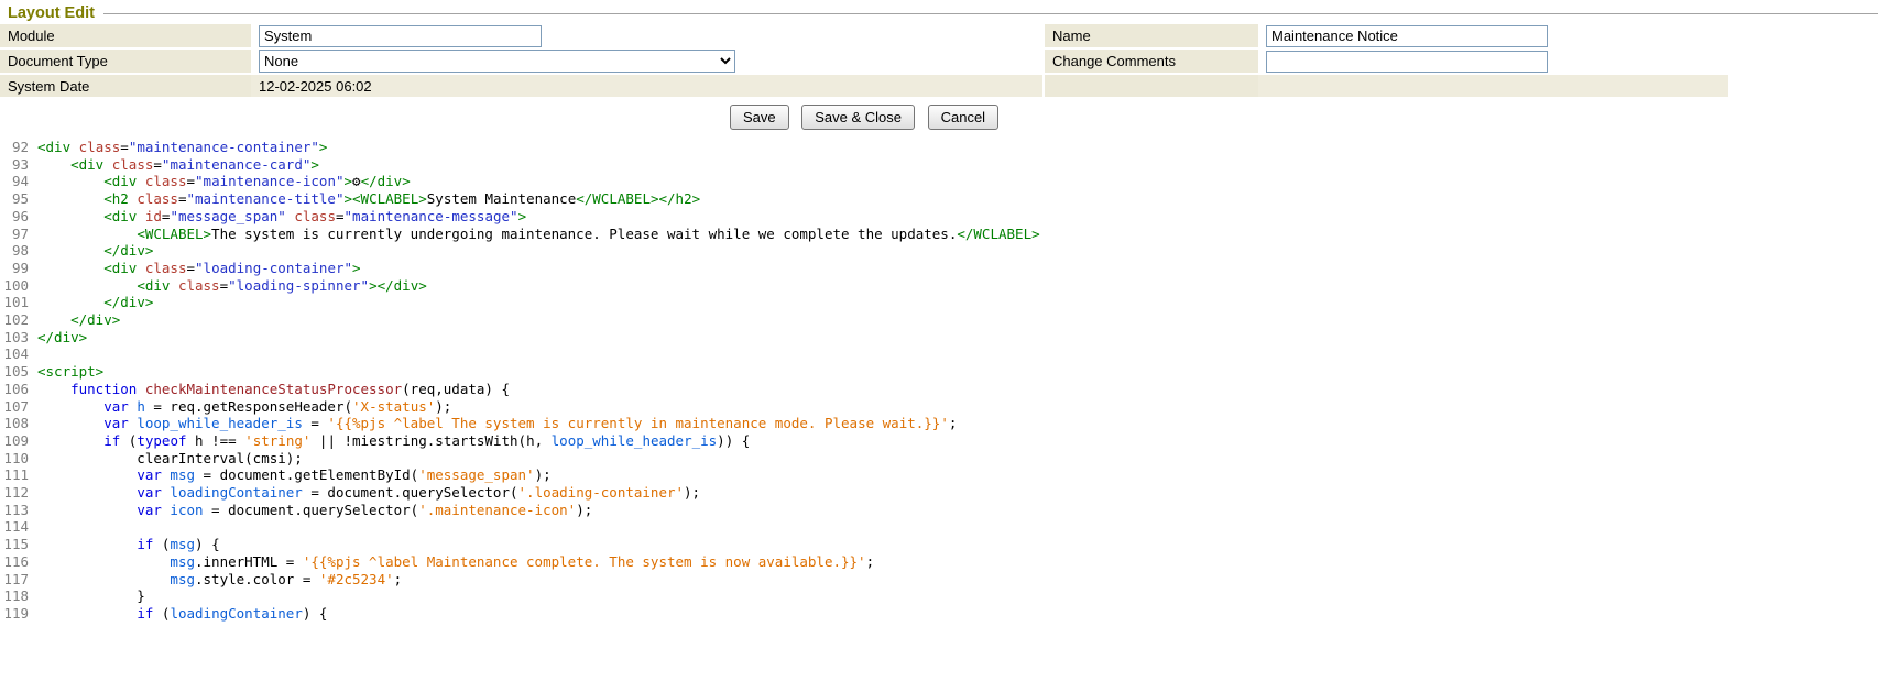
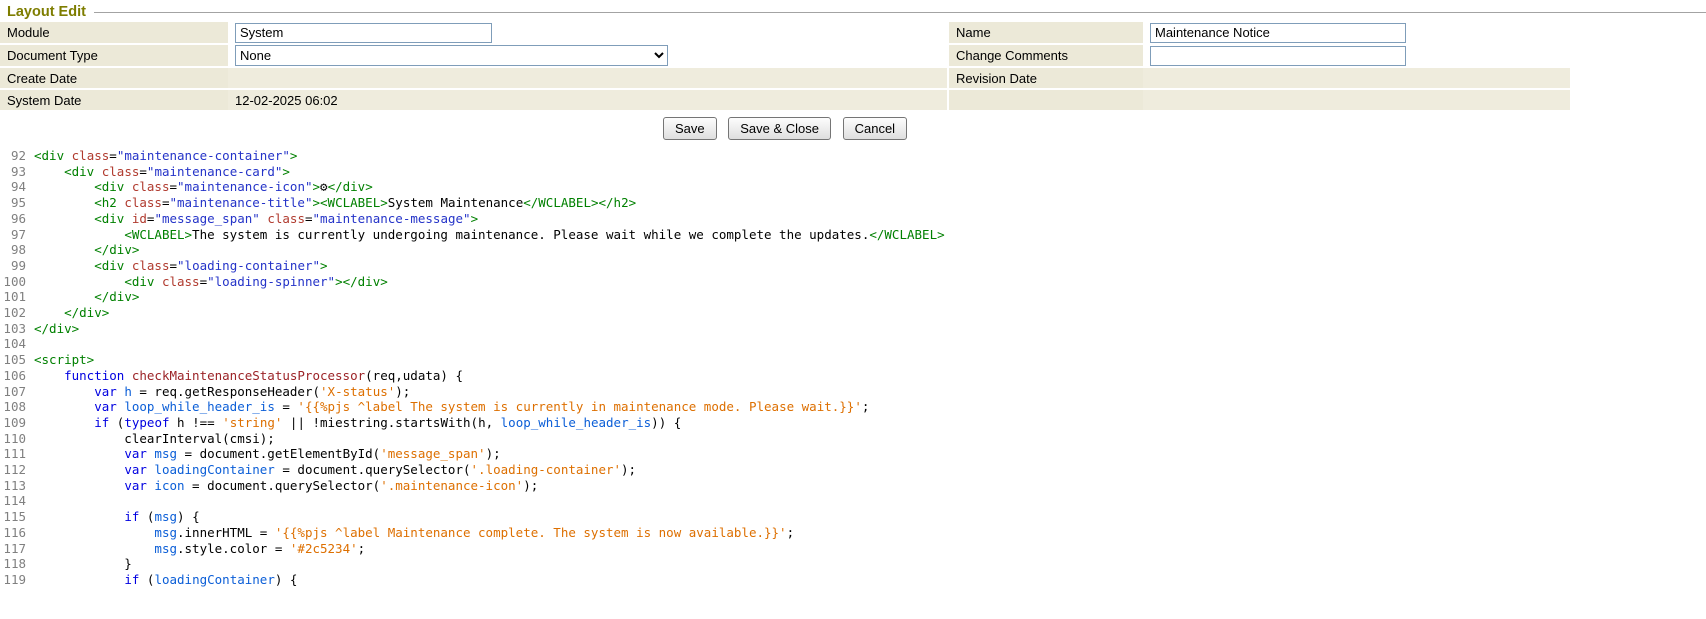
  Layout Edit
  Module	System	Name	Maintenance Notice
  Document Type	None	Change Comments
+ Create Date		Revision Date
  System Date	12-02-2025 06:02
  Save Save & Close Cancel
  92 <div class="maintenance-container">
  93 <div class="maintenance-card">
  94 <div class="maintenance-icon">⚙</div>
  95 <h2 class="maintenance-title"><WCLABEL>System Maintenance</WCLABEL></h2>
  96 <div id="message_span" class="maintenance-message">
  97 <WCLABEL>The system is currently undergoing maintenance. Please wait while we complete the updates.</WCLABEL>
  98 </div>
  99 <div class="loading-container">
  100 <div class="loading-spinner"></div>
  101 </div>
  102 </div>
  103 </div>
  104
  105 <script>
  106 function checkMaintenanceStatusProcessor(req,udata) {
  107 var h = req.getResponseHeader('X-status');
  108 var loop_while_header_is = '{{%pjs ^label The system is currently in maintenance mode. Please wait.}}';
  109 if (typeof h !== 'string' || !miestring.startsWith(h, loop_while_header_is)) {
  110 clearInterval(cmsi);
  111 var msg = document.getElementById('message_span');
  112 var loadingContainer = document.querySelector('.loading-container');
  113 var icon = document.querySelector('.maintenance-icon');
  114
  115 if (msg) {
  116 msg.innerHTML = '{{%pjs ^label Maintenance complete. The system is now available.}}';
  117 msg.style.color = '#2c5234';
  118 }
  119 if (loadingContainer) {
